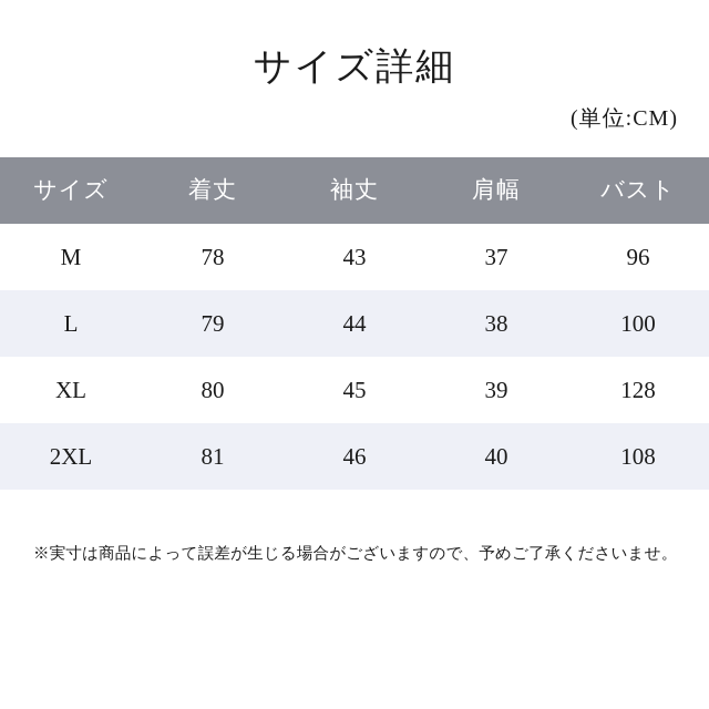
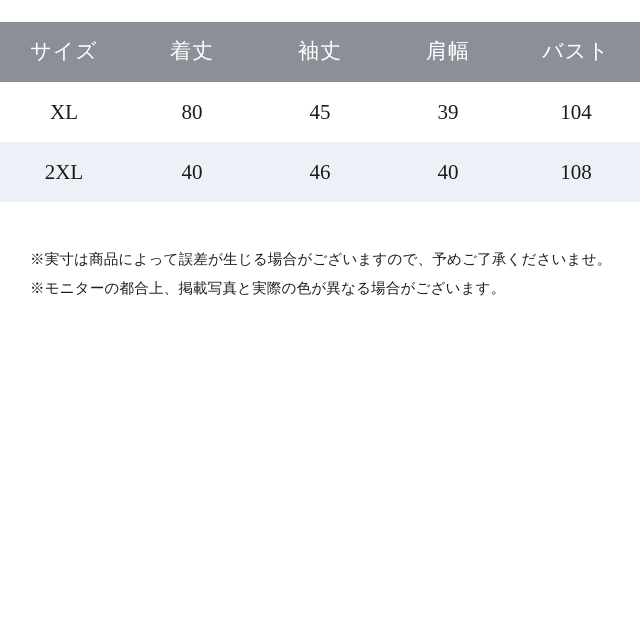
- サイズ詳細
- (単位:CM)
  サイズ	着丈	袖丈	肩幅	バスト
- M	78	43	37	96
- L	79	44	38	100
- XL	80	45	39	128
+ XL	80	45	39	104
- 2XL	81	46	40	108
+ 2XL	40	46	40	108
  ※実寸は商品によって誤差が生じる場合がございますので、予めご了承くださいませ。
+ ※モニターの都合上、掲載写真と実際の色が異なる場合がございます。
